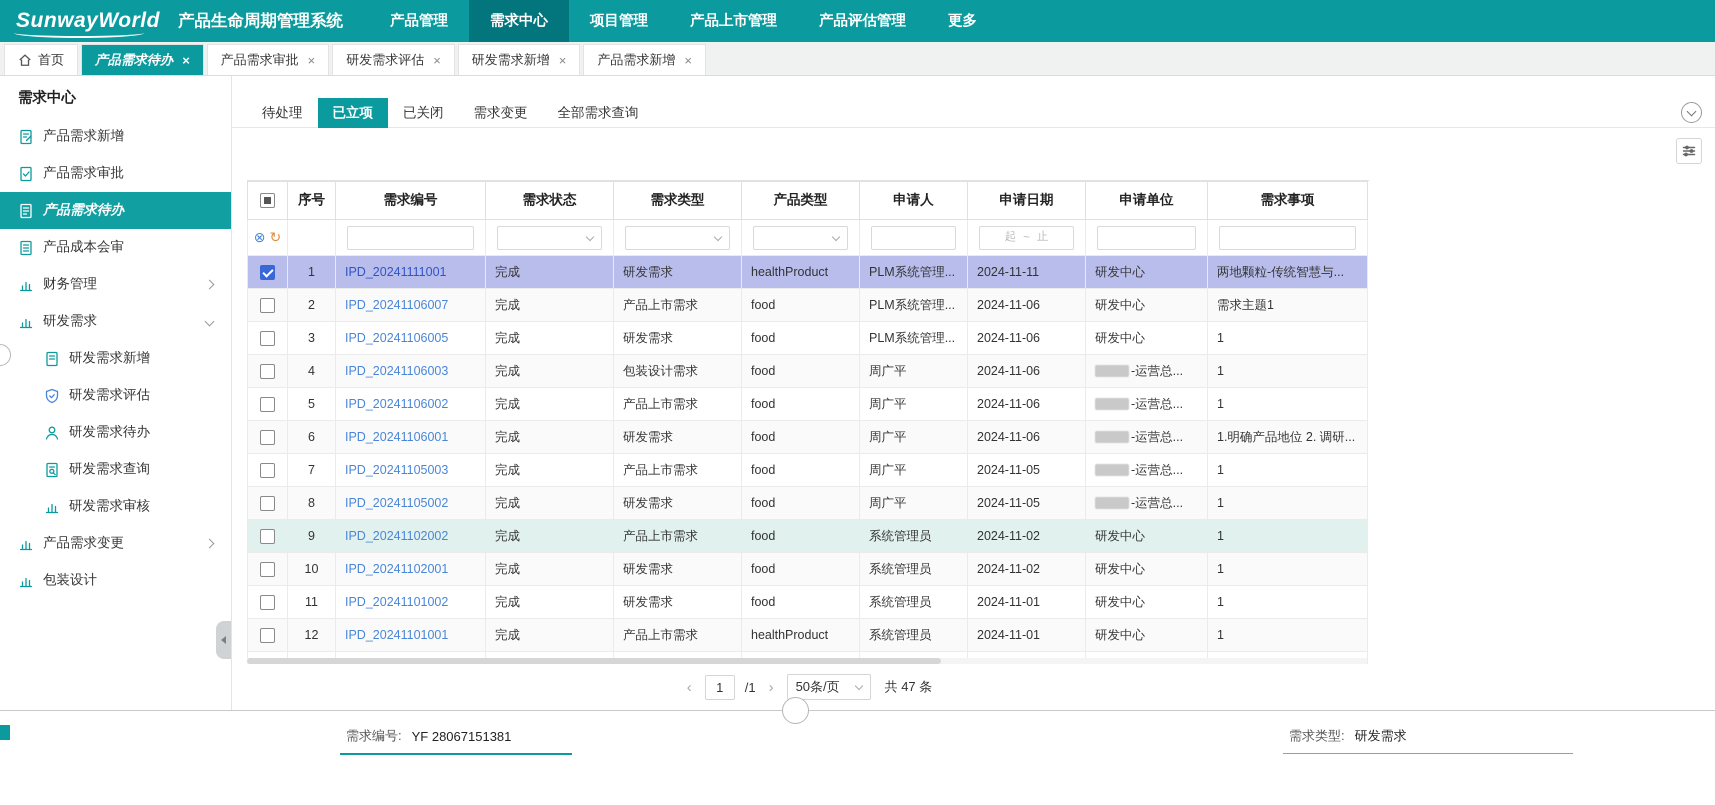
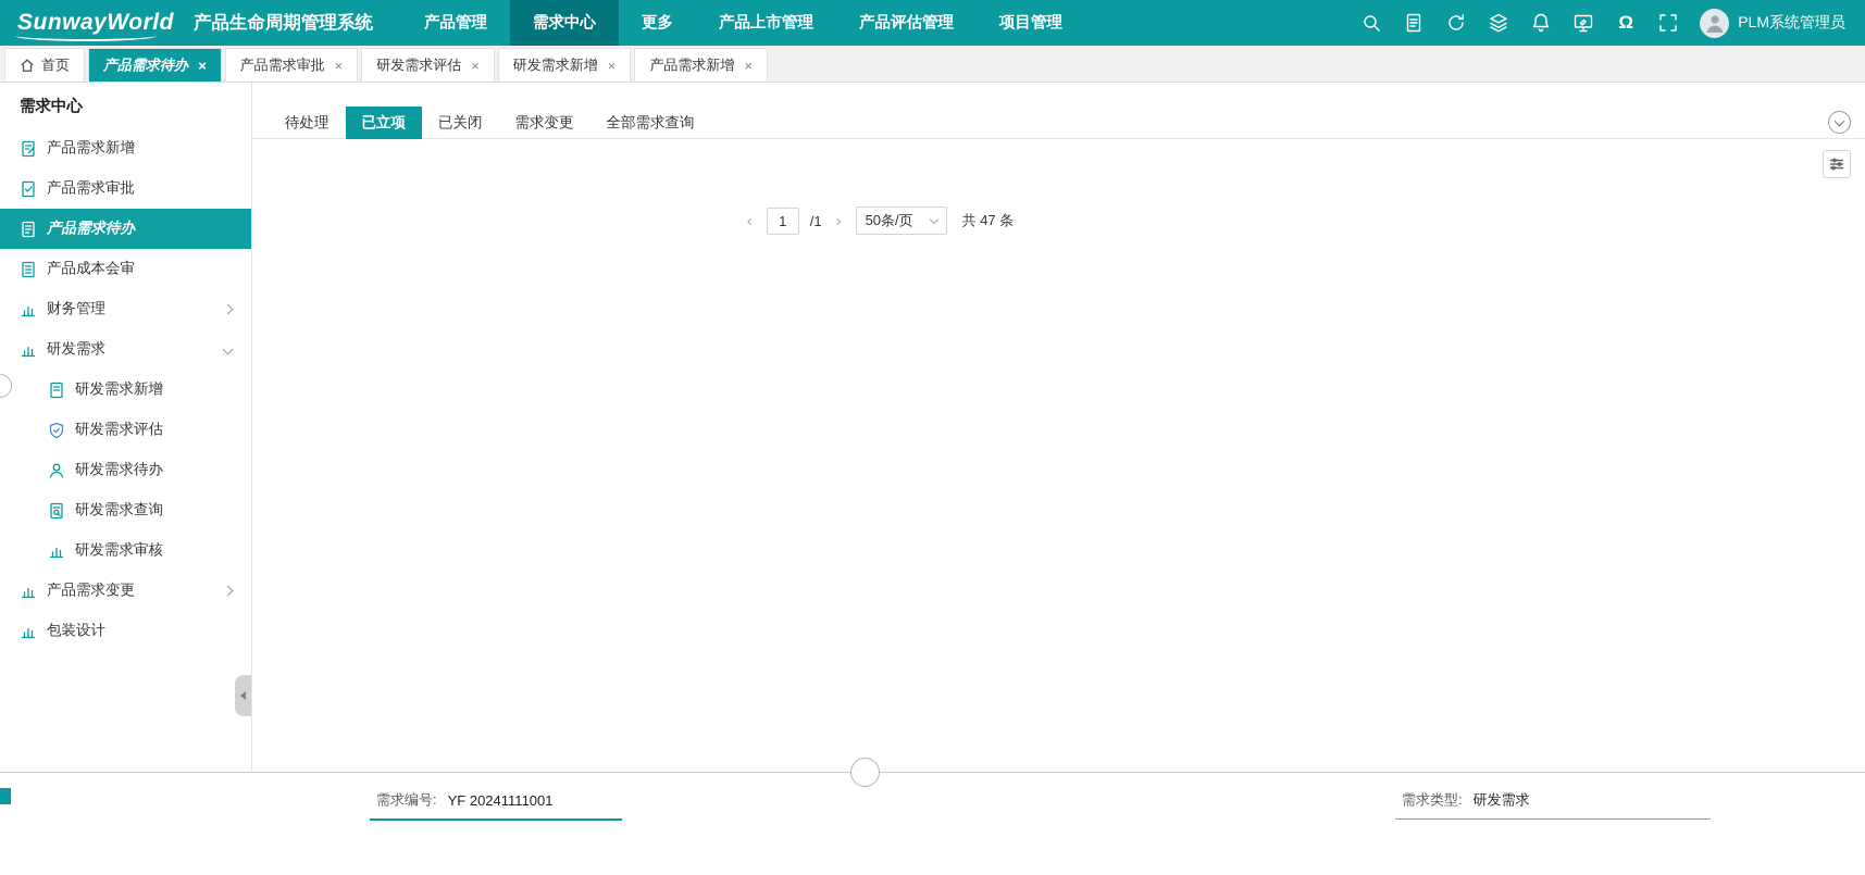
  SunwayWorld
  产品生命周期管理系统
  产品管理
  需求中心
- 项目管理
+ 更多
  产品上市管理
  产品评估管理
- 更多
+ 项目管理
+ PLM系统管理员
  首页
  产品需求待办
  产品需求审批
  研发需求评估
  研发需求新增
  产品需求新增
  需求中心
  产品需求新增
  产品需求审批
  产品需求待办
  产品成本会审
  财务管理
  研发需求
  研发需求新增
  研发需求评估
  研发需求待办
  研发需求查询
  研发需求审核
  产品需求变更
  包装设计
  待处理
  已立项
  已关闭
  需求变更
  全部需求查询
- 	序号	需求编号	需求状态	需求类型	产品类型	申请人	申请日期	申请单位	需求事项
- 							起 ~ 止
- 	1	IPD_20241111001	完成	研发需求	healthProduct	PLM系统管理...	2024-11-11	研发中心	两地颗粒-传统智慧与...
- 	2	IPD_20241106007	完成	产品上市需求	food	PLM系统管理...	2024-11-06	研发中心	需求主题1
- 	3	IPD_20241106005	完成	研发需求	food	PLM系统管理...	2024-11-06	研发中心	1
- 	4	IPD_20241106003	完成	包装设计需求	food	周广平	2024-11-06	-运营总...	1
- 	5	IPD_20241106002	完成	产品上市需求	food	周广平	2024-11-06	-运营总...	1
- 	6	IPD_20241106001	完成	研发需求	food	周广平	2024-11-06	-运营总...	1.明确产品地位 2. 调研...
- 	7	IPD_20241105003	完成	产品上市需求	food	周广平	2024-11-05	-运营总...	1
- 	8	IPD_20241105002	完成	研发需求	food	周广平	2024-11-05	-运营总...	1
- 	9	IPD_20241102002	完成	产品上市需求	food	系统管理员	2024-11-02	研发中心	1
- 	10	IPD_20241102001	完成	研发需求	food	系统管理员	2024-11-02	研发中心	1
- 	11	IPD_20241101002	完成	研发需求	food	系统管理员	2024-11-01	研发中心	1
- 	12	IPD_20241101001	完成	产品上市需求	healthProduct	系统管理员	2024-11-01	研发中心	1
  ‹
  1
  /1
  ›
  50条/页
  共 47 条
  需求编号:
- YF 28067151381
+ YF 20241111001
  需求类型:
  研发需求
